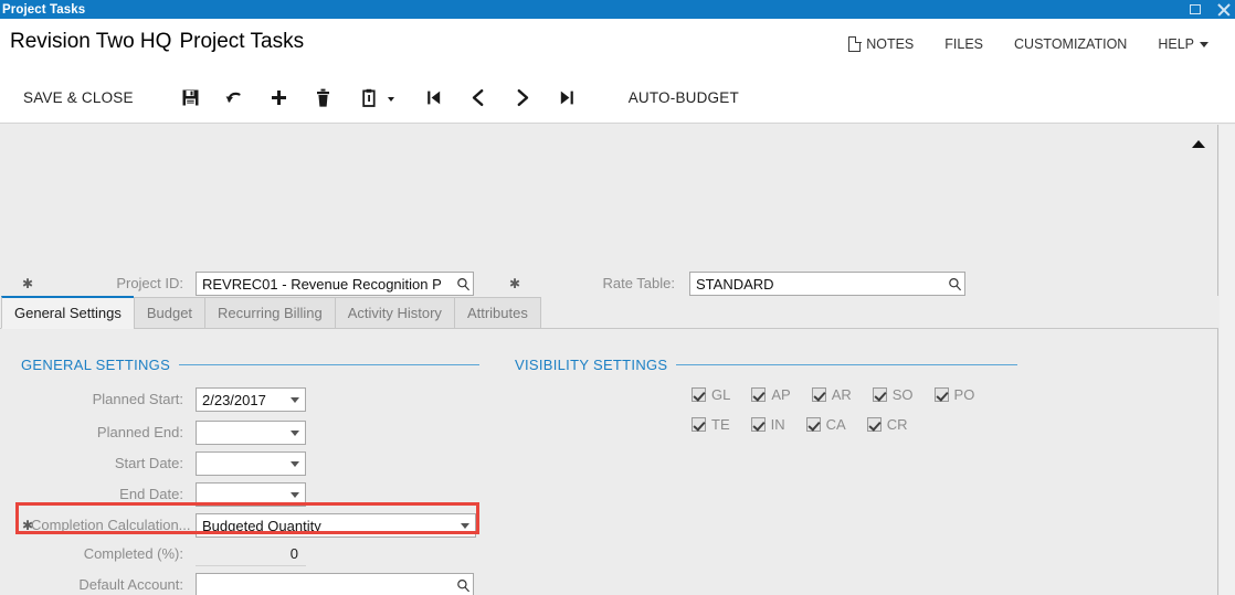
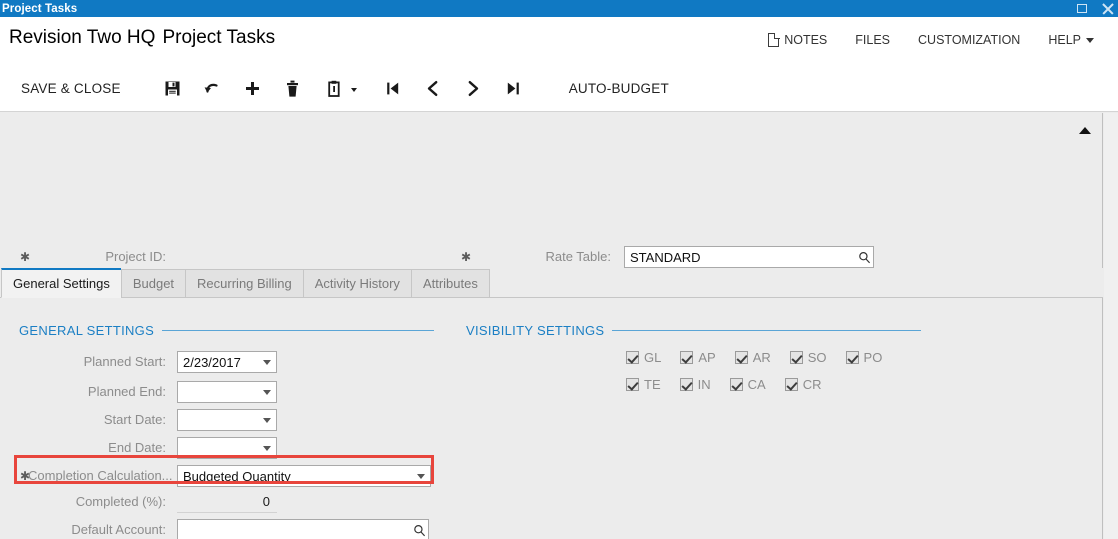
  Project Tasks
  Revision Two HQ Project Tasks
  NOTES
  FILES
  CUSTOMIZATION
  HELP
  SAVE & CLOSE
  AUTO-BUDGET
  ✱
  Project ID:
- REVREC01 - Revenue Recognition P
  ✱
  Rate Table:
  STANDARD
  General Settings
  Budget
  Recurring Billing
  Activity History
  Attributes
  GENERAL SETTINGS
  Planned Start:
  2/23/2017
  Planned End:
  Start Date:
  End Date:
  ✱
  Completion Calculation...
  Budgeted Quantity
  Completed (%):
  0
  Default Account:
  VISIBILITY SETTINGS
  GL
  AP
  AR
  SO
  PO
  TE
  IN
  CA
  CR
